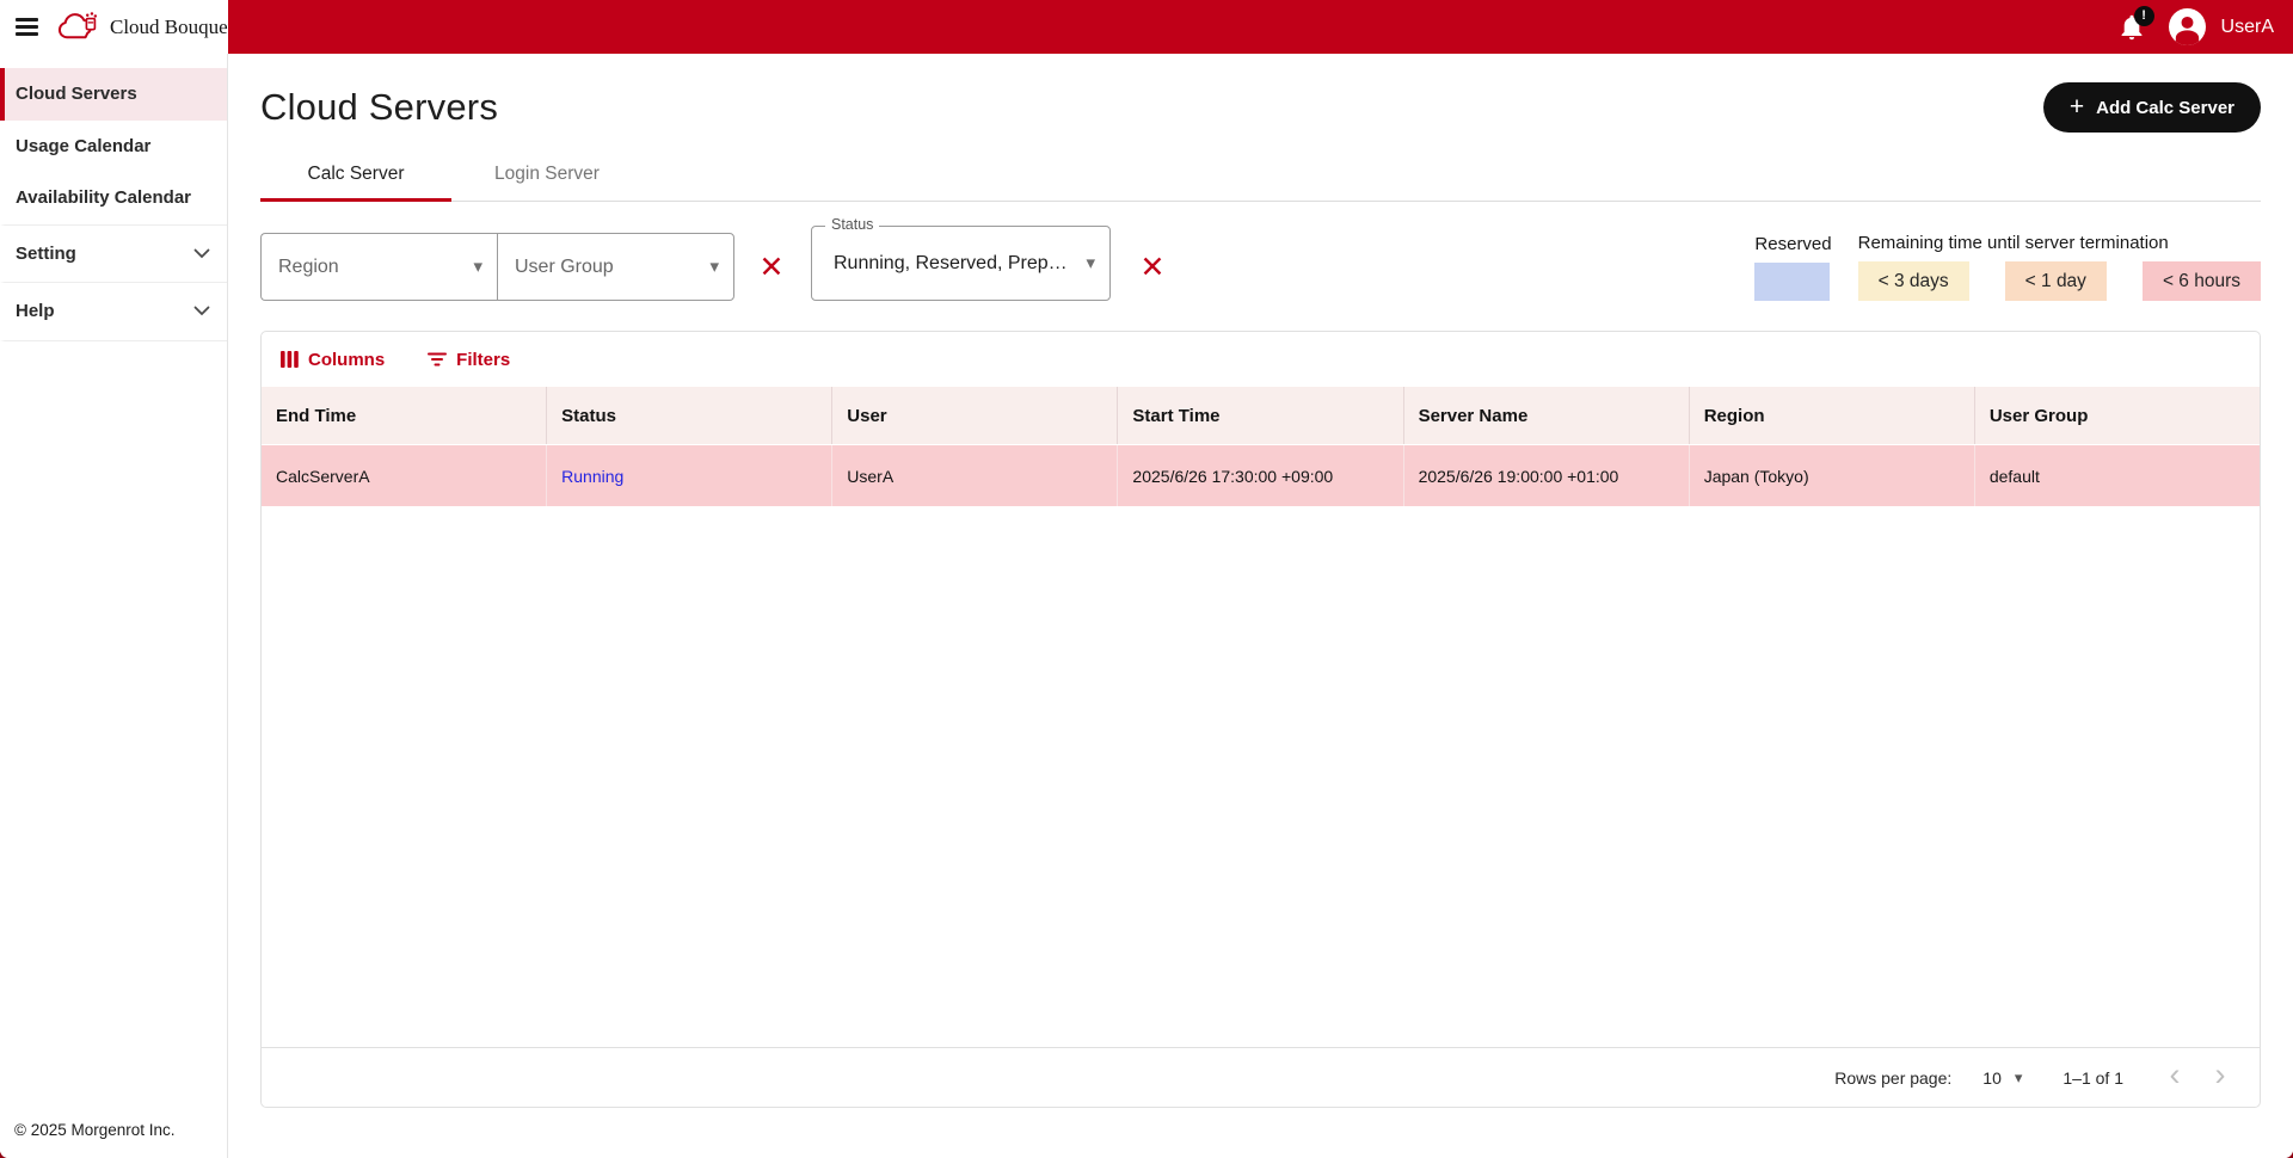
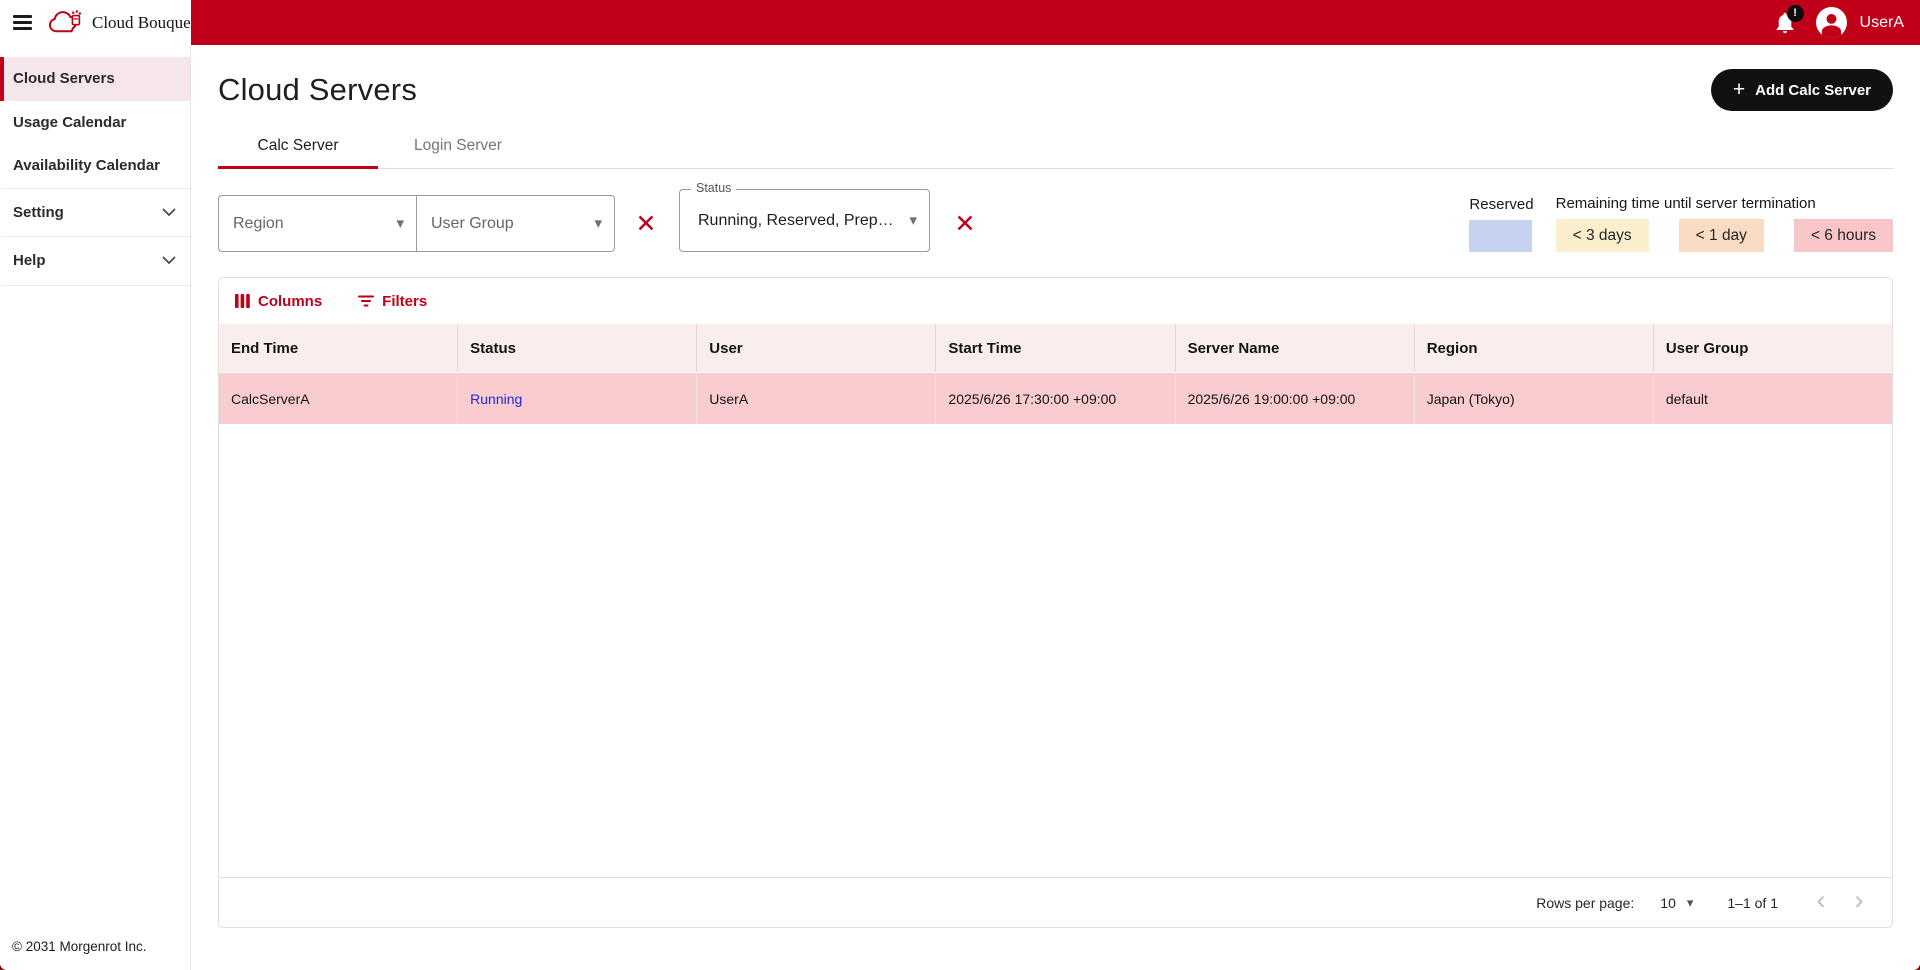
  Cloud Bouque
  !
  UserA
  Cloud Servers
  Usage Calendar
  Availability Calendar
  Setting
  Help
- © 2025 Morgenrot Inc.
+ © 2031 Morgenrot Inc.
  Cloud Servers
  +
  Add Calc Server
  Calc Server
  Login Server
  Region
  ▾
  User Group
  ▾
  ✕
  Status
  Running, Reserved, Prep…
  ▾
  ✕
  Reserved
  Remaining time until server termination
  < 3 days
  < 1 day
  < 6 hours
  Columns
  Filters
  End Time
  Status
  User
  Start Time
  Server Name
  Region
  User Group
  CalcServerA
  Running
  UserA
  2025/6/26 17:30:00 +09:00
- 2025/6/26 19:00:00 +01:00
+ 2025/6/26 19:00:00 +09:00
  Japan (Tokyo)
  default
  Rows per page:
  10
  ▾
  1–1 of 1
  ‹
  ›
